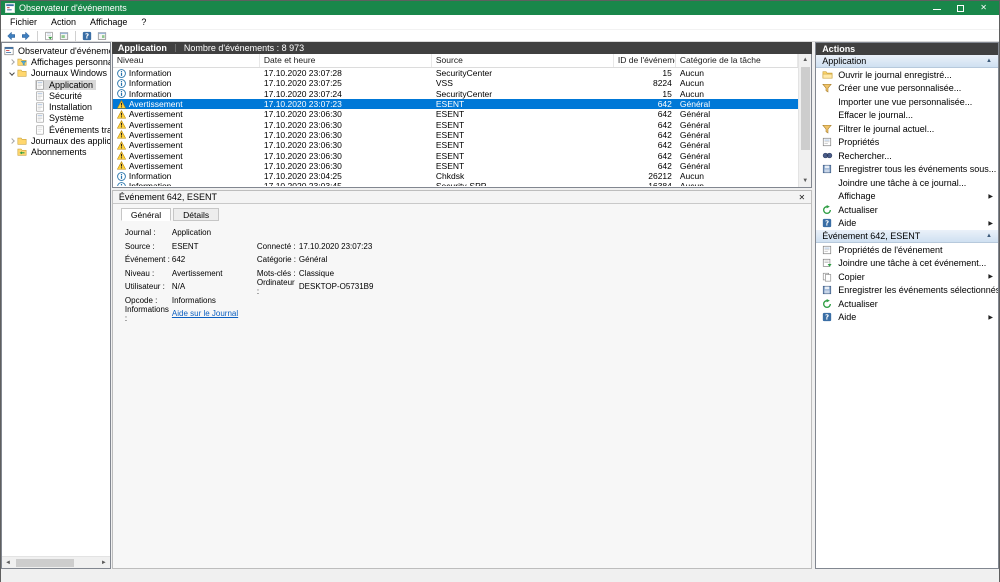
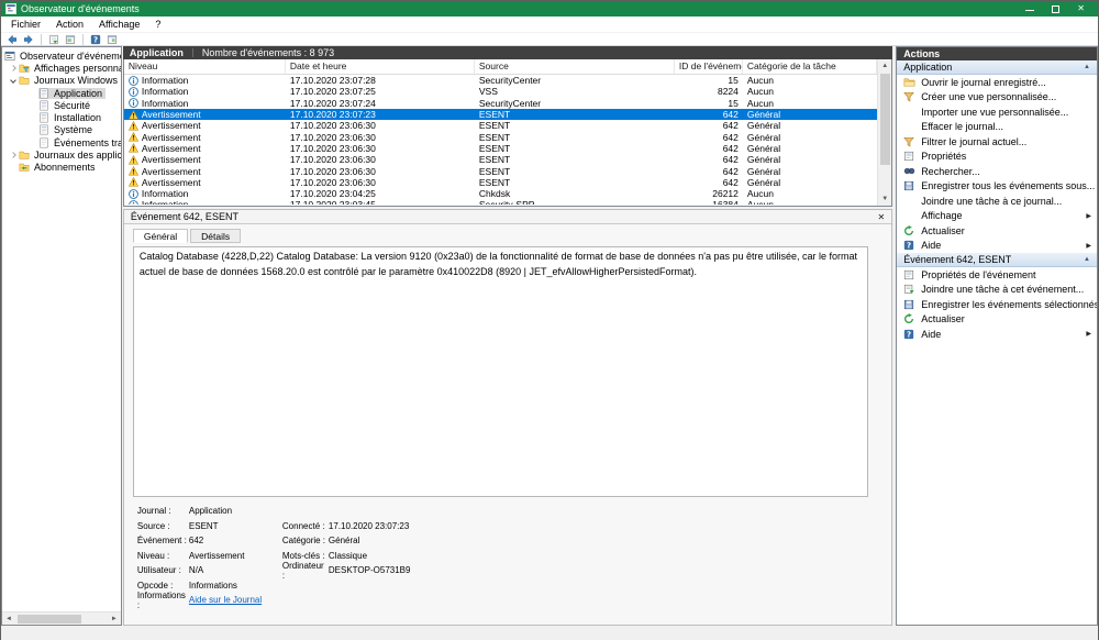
  Observateur d'événements
  ✕
  Fichier
  Action
  Affichage
  ?
  ?
  Observateur d'événem
  Affichages personn
  Journaux Windows
  Application
  Sécurité
  Installation
  Système
  Abonnements
  Application
  Nombre d'événements : 8 973
  Niveau
  Date et heure
  Source
  ID de l'événem
  Catégorie de la tâche
  Information
  17.10.2020 23:07:28
  SecurityCenter
  15
  Aucun
  Information
  17.10.2020 23:07:25
  VSS
  8224
  Aucun
  Information
  17.10.2020 23:07:24
  SecurityCenter
  15
  Aucun
  Avertissement
  17.10.2020 23:07:23
  ESENT
  642
  Général
  Avertissement
  17.10.2020 23:06:30
  ESENT
  642
  Général
  Avertissement
  17.10.2020 23:06:30
  ESENT
  642
  Général
  Avertissement
  17.10.2020 23:06:30
  ESENT
  642
  Général
  Avertissement
  17.10.2020 23:06:30
  ESENT
  642
  Général
  Avertissement
  17.10.2020 23:06:30
  ESENT
  642
  Général
  Avertissement
  17.10.2020 23:06:30
  ESENT
  642
  Général
  Information
  17.10.2020 23:04:25
  Chkdsk
  26212
  Aucun
  Événement 642, ESENT
  ✕
  Général
  Détails
+ Catalog Database (4228,D,22) Catalog Database: La version 9120 (0x23a0) de la fonctionnalité de format de base de données n'a pas pu être utilisée, car le format actuel de base de données 1568.20.0 est contrôlé par le paramètre 0x410022D8 (8920 | JET_efvAllowHigherPersistedFormat).
  Journal :
  Application
  Source :
  ESENT
  Connecté :
  17.10.2020 23:07:23
  Événement :
  642
  Catégorie :
  Général
  Niveau :
  Avertissement
  Mots-clés :
  Classique
  Utilisateur :
  N/A
  Ordinateur :
  DESKTOP-O5731B9
  Opcode :
  Informations
  Informations :
  Aide sur le Journal
  Actions
  Application
  Ouvrir le journal enregistré...
  Créer une vue personnalisée...
  Importer une vue personnalisée...
  Effacer le journal...
  Filtrer le journal actuel...
  Propriétés
  Rechercher...
  Enregistrer tous les événements sous...
  Joindre une tâche à ce journal...
  Affichage
  Actualiser
  ?
  Aide
  Événement 642, ESENT
  Propriétés de l'événement
  Joindre une tâche à cet événement...
- Copier
  Enregistrer les événements sélectionné
  Actualiser
  ?
  Aide
